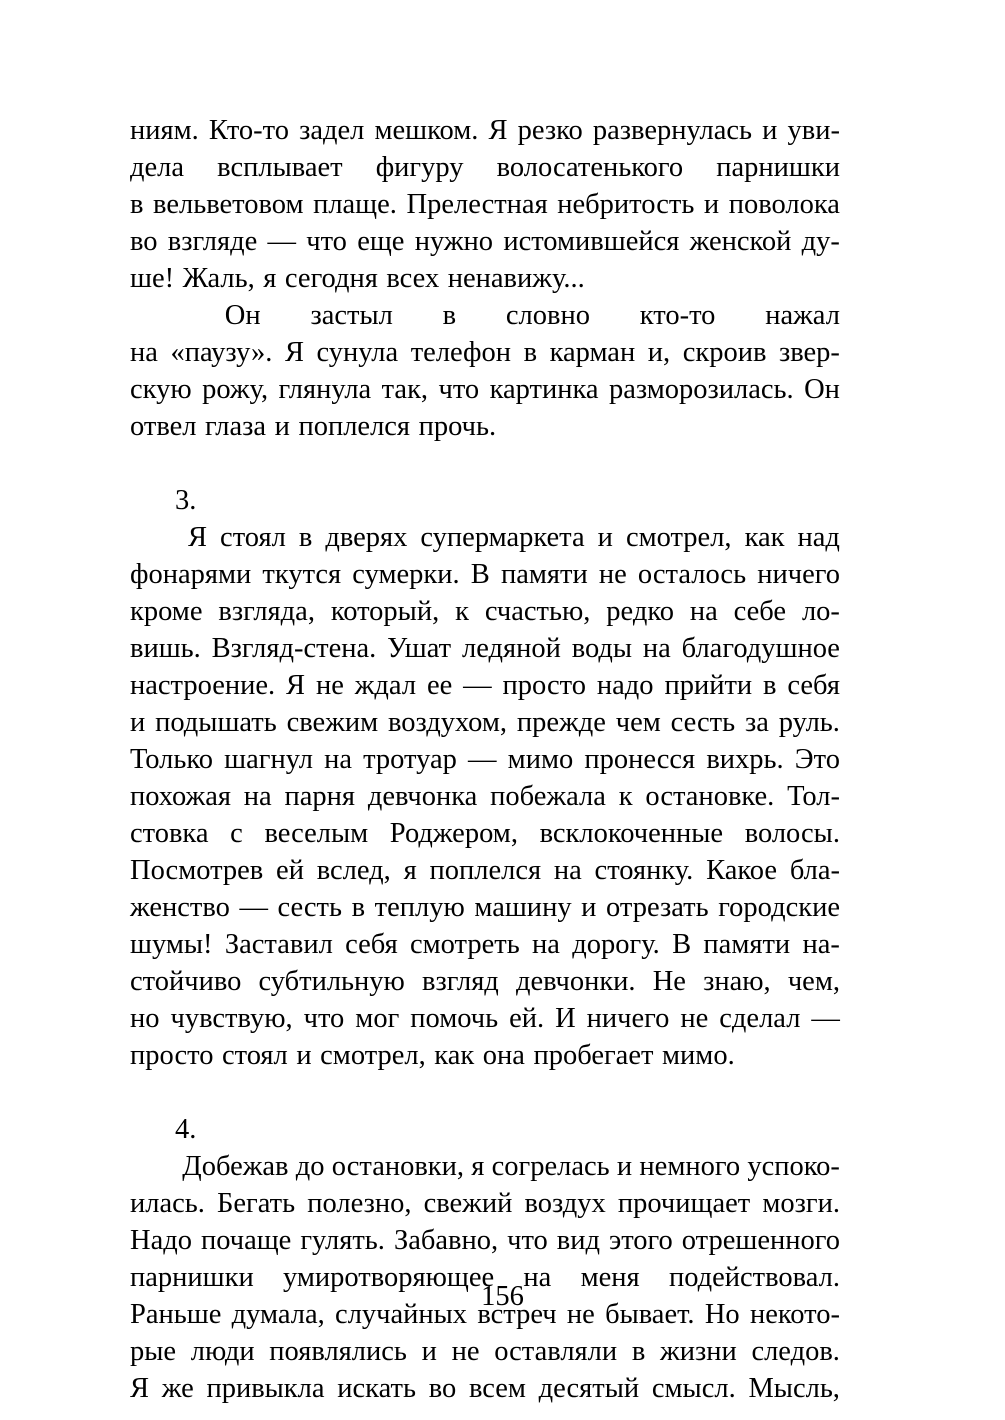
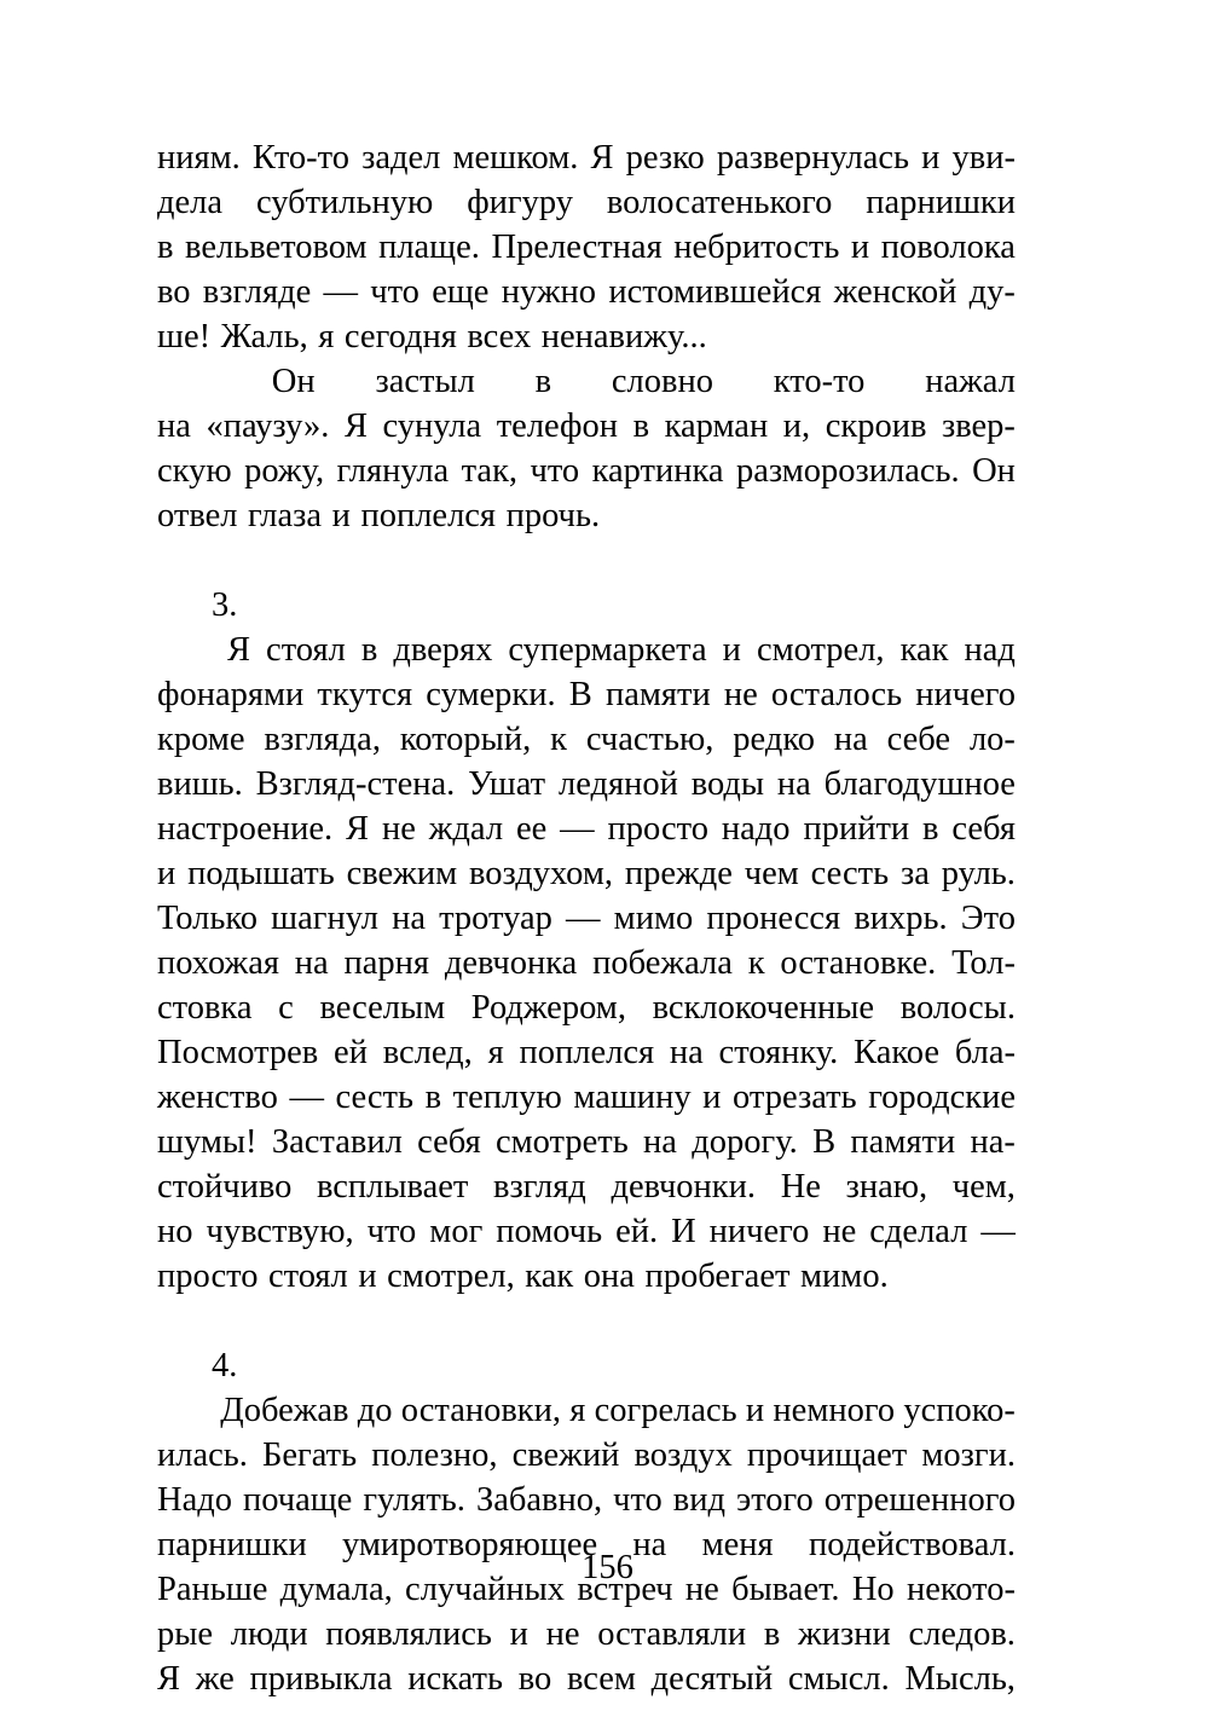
  ниям.
  Кто-то
  задел
  мешком.
  Я
  резко
  развернулась
  и
  уви-
  дела
- всплывает
+ субтильную
  фигуру
  волосатенького
  парнишки
  в
  вельветовом
  плаще.
  Прелестная
  небритость
  и
  поволока
  во
  взгляде
  —
  что
  еще
  нужно
  истомившейся
  женской
  ду-
  ше!
  Жаль,
  я
  сегодня
  всех
  ненавижу...
  Он
  застыл
  в
  словно
  кто-то
  нажал
  на
  «паузу».
  Я
  сунула
  телефон
  в
  карман
  и,
  скроив
  звер-
  скую
  рожу,
  глянула
  так,
  что
  картинка
  разморозилась.
  Он
  отвел
  глаза
  и
  поплелся
  прочь.
  3.
  Я
  стоял
  в
  дверях
  супермаркета
  и
  смотрел,
  как
  над
  фонарями
  ткутся
  сумерки.
  В
  памяти
  не
  осталось
  ничего
  кроме
  взгляда,
  который,
  к
  счастью,
  редко
  на
  себе
  ло-
  вишь.
  Взгляд-стена.
  Ушат
  ледяной
  воды
  на
  благодушное
  настроение.
  Я
  не
  ждал
  ее
  —
  просто
  надо
  прийти
  в
  себя
  и
  подышать
  свежим
  воздухом,
  прежде
  чем
  сесть
  за
  руль.
  Только
  шагнул
  на
  тротуар
  —
  мимо
  пронесся
  вихрь.
  Это
  похожая
  на
  парня
  девчонка
  побежала
  к
  остановке.
  Тол-
  стовка
  с
  веселым
  Роджером,
  всклокоченные
  волосы.
  Посмотрев
  ей
  вслед,
  я
  поплелся
  на
  стоянку.
  Какое
  бла-
  женство
  —
  сесть
  в
  теплую
  машину
  и
  отрезать
  городские
  шумы!
  Заставил
  себя
  смотреть
  на
  дорогу.
  В
  памяти
  на-
  стойчиво
- субтильную
+ всплывает
  взгляд
  девчонки.
  Не
  знаю,
  чем,
  но
  чувствую,
  что
  мог
  помочь
  ей.
  И
  ничего
  не
  сделал
  —
  просто
  стоял
  и
  смотрел,
  как
  она
  пробегает
  мимо.
  4.
  Добежав
  до
  остановки,
  я
  согрелась
  и
  немного
  успоко-
  илась.
  Бегать
  полезно,
  свежий
  воздух
  прочищает
  мозги.
  Надо
  почаще
  гулять.
  Забавно,
  что
  вид
  этого
  отрешенного
  парнишки
  умиротворяющее
  на
  меня
  подействовал.
  Раньше
  думала,
  случайных
  встреч
  не
  бывает.
  Но
  некото-
  рые
  люди
  появлялись
  и
  не
  оставляли
  в
  жизни
  следов.
  Я
  же
  привыкла
  искать
  во
  всем
  десятый
  смысл.
  Мысль,
  156
